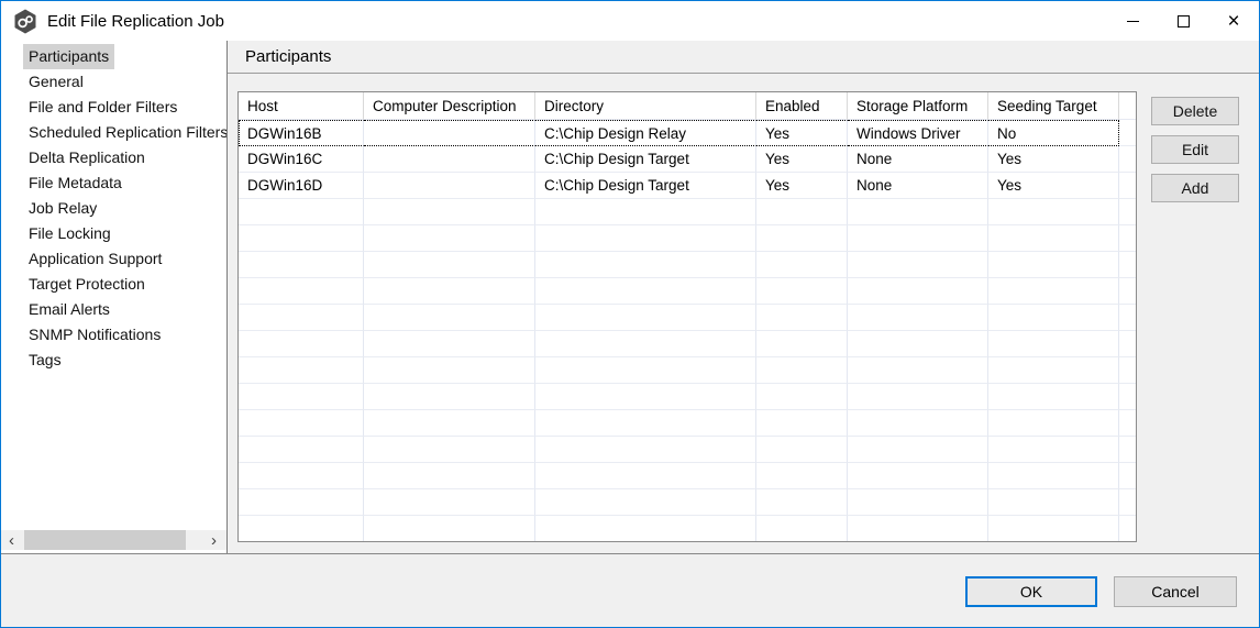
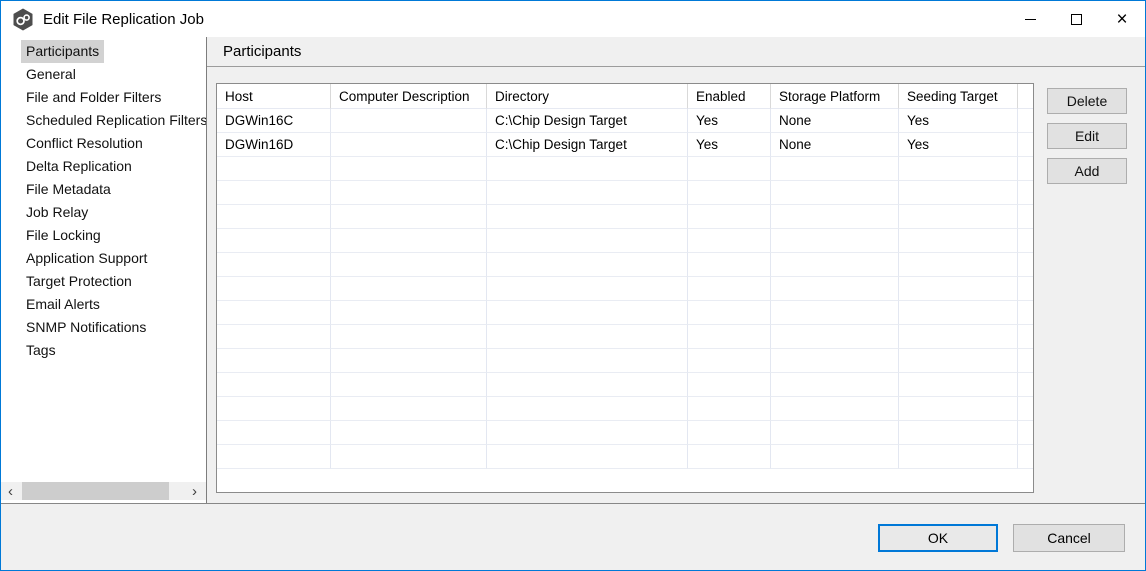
  Edit File Replication Job
  ×
  Participants
  General
  File and Folder Filters
  Scheduled Replication Filters
+ Conflict Resolution
  Delta Replication
  File Metadata
  Job Relay
  File Locking
  Application Support
  Target Protection
  Email Alerts
  SNMP Notifications
  Tags
  ‹
  ›
  Participants
  Host	Computer Description	Directory	Enabled	Storage Platform	Seeding Target
- DGWin16B		C:\Chip Design Relay	Yes	Windows Driver	No
  DGWin16C		C:\Chip Design Target	Yes	None	Yes
  DGWin16D		C:\Chip Design Target	Yes	None	Yes
  Delete
  Edit
  Add
  OK
  Cancel
